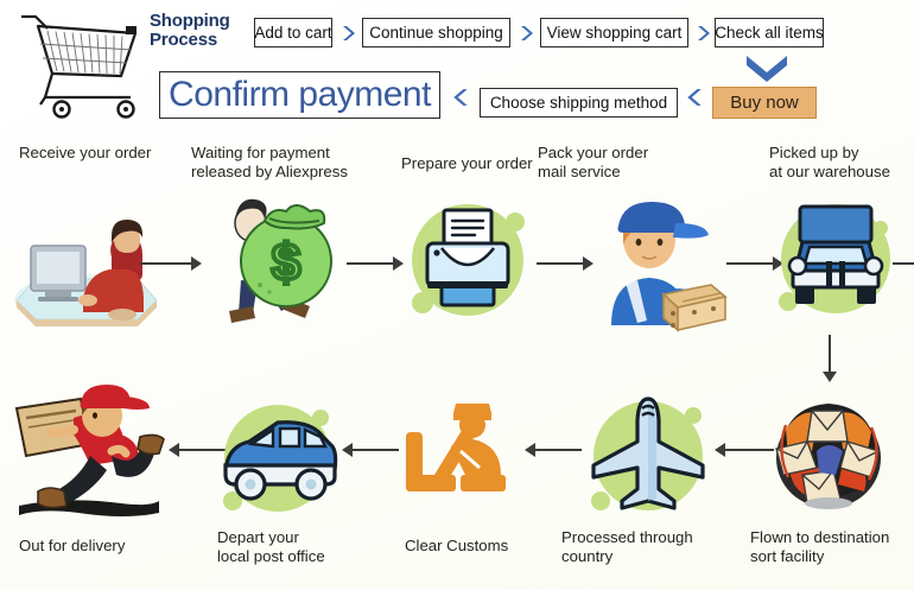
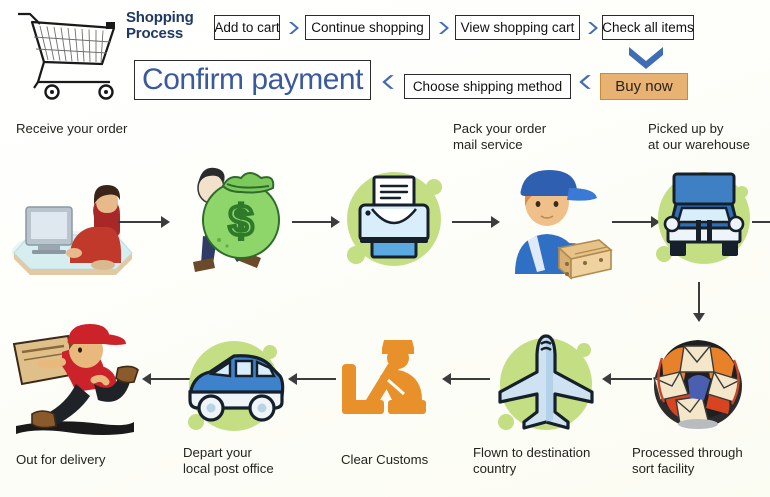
  Shopping
  Process
  Add to cart
  Continue shopping
  View shopping cart
  Check all items
  Confirm payment
  Choose shipping method
  Buy now
  Receive your order
- Waiting for payment
- released by Aliexpress
- Prepare your order
  Pack your order
  mail service
  Picked up by
  at our warehouse
  $
  Out for delivery
  Depart your
  local post office
  Clear Customs
- Processed through
+ Flown to destination
  country
- Flown to destination
+ Processed through
  sort facility
